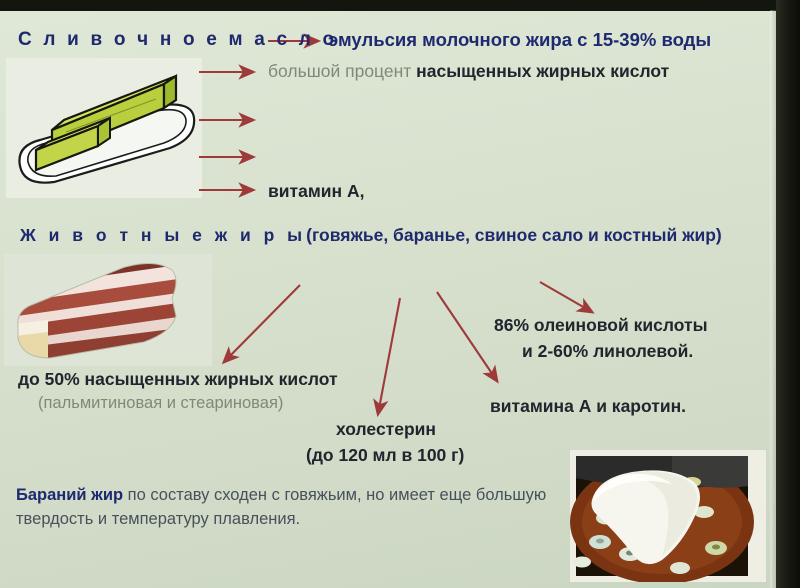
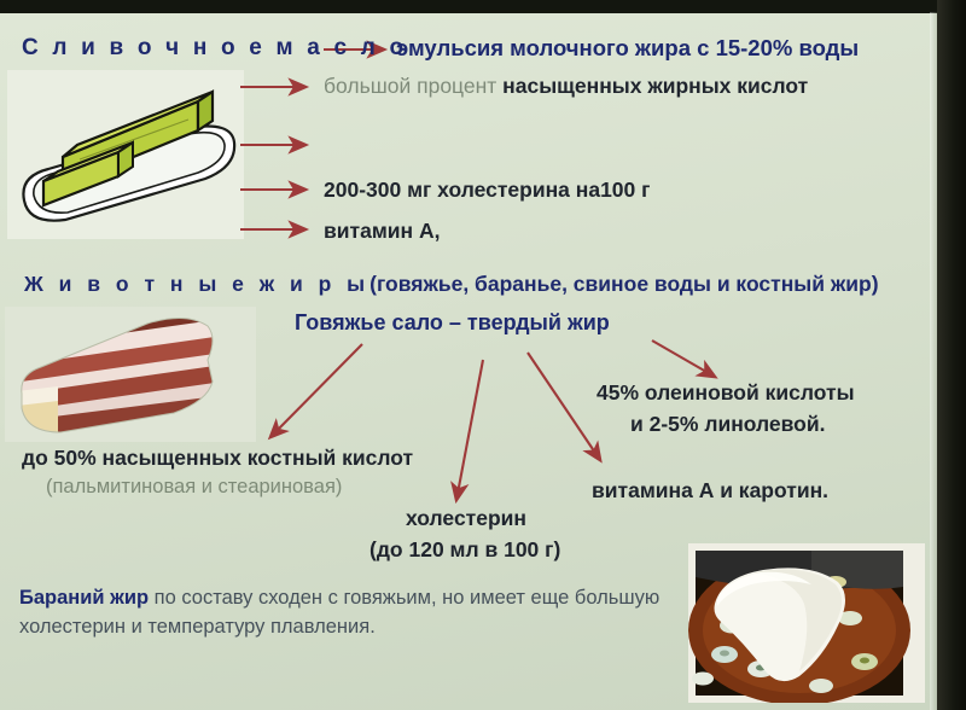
  С л и в о ч н о е м а с л о
- эмульсия молочного жира с 15-39% воды
+ эмульсия молочного жира с 15-20% воды
  большой процент насыщенных жирных кислот
+ 200-300 мг холестерина на100 г
  витамин А,
- Ж и в о т н ы е ж и р ы(говяжье, баранье, свиное сало и костный жир)
+ Ж и в о т н ы е ж и р ы(говяжье, баранье, свиное воды и костный жир)
+ Говяжье сало – твердый жир
- 86% олеиновой кислоты
+ 45% олеиновой кислоты
- и 2-60% линолевой.
+ и 2-5% линолевой.
- до 50% насыщенных жирных кислот
+ до 50% насыщенных костный кислот
  (пальмитиновая и стеариновая)
  витамина А и каротин.
  холестерин
  (до 120 мл в 100 г)
- Бараний жир по составу сходен с говяжьим, но имеет еще большую твердость и температуру плавления.
+ Бараний жир по составу сходен с говяжьим, но имеет еще большую холестерин и температуру плавления.
